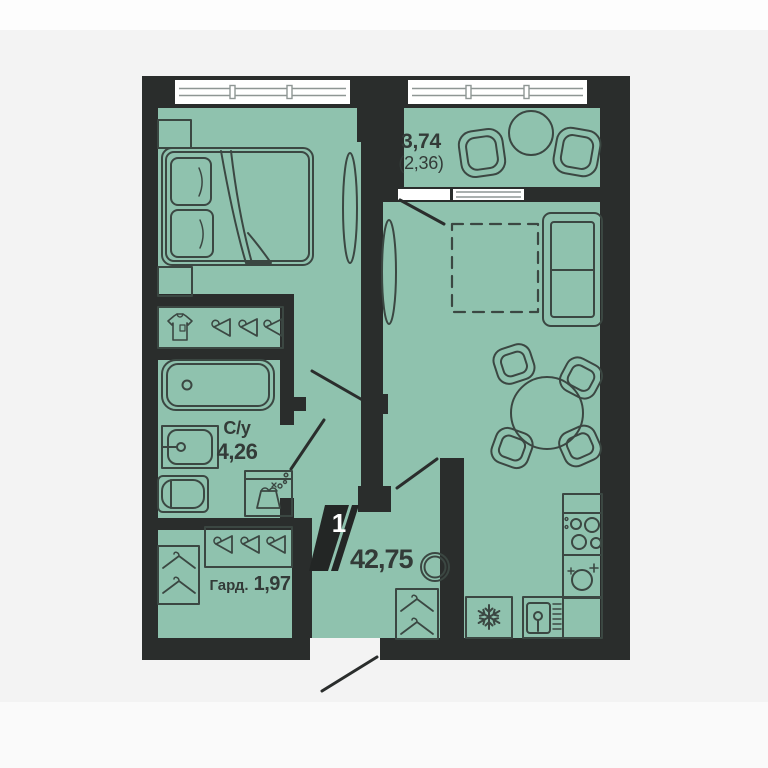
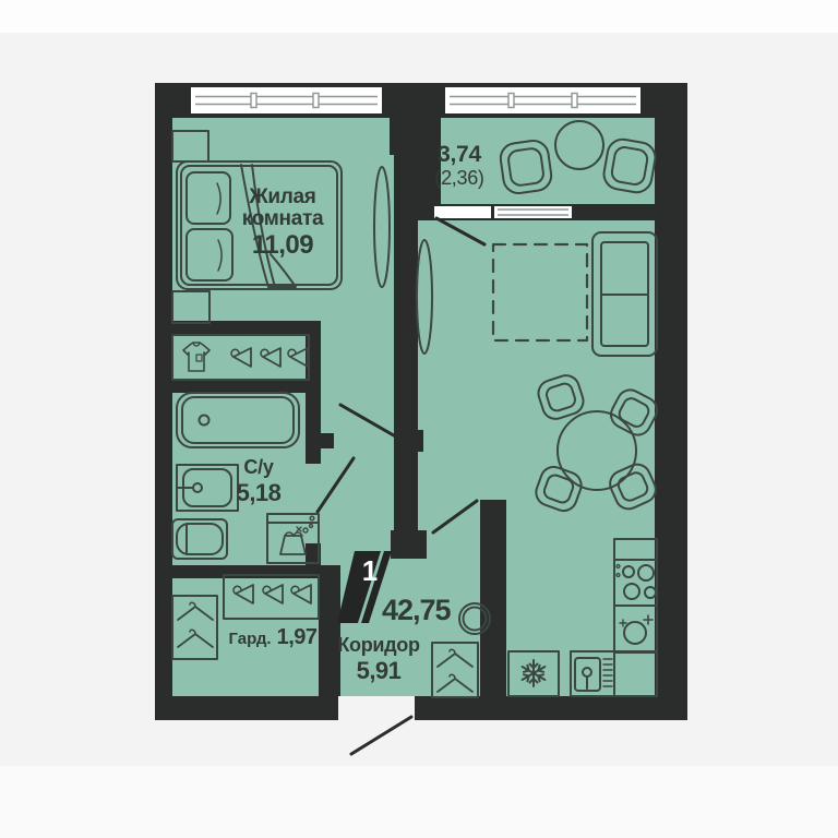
+ Жилая
+ комната
+ 11,09
  3,74
  (2,36)
  С/у
- 4,26
+ 5,18
  Гард.
  1,97
+ Коридор
+ 5,91
  42,75
  1
